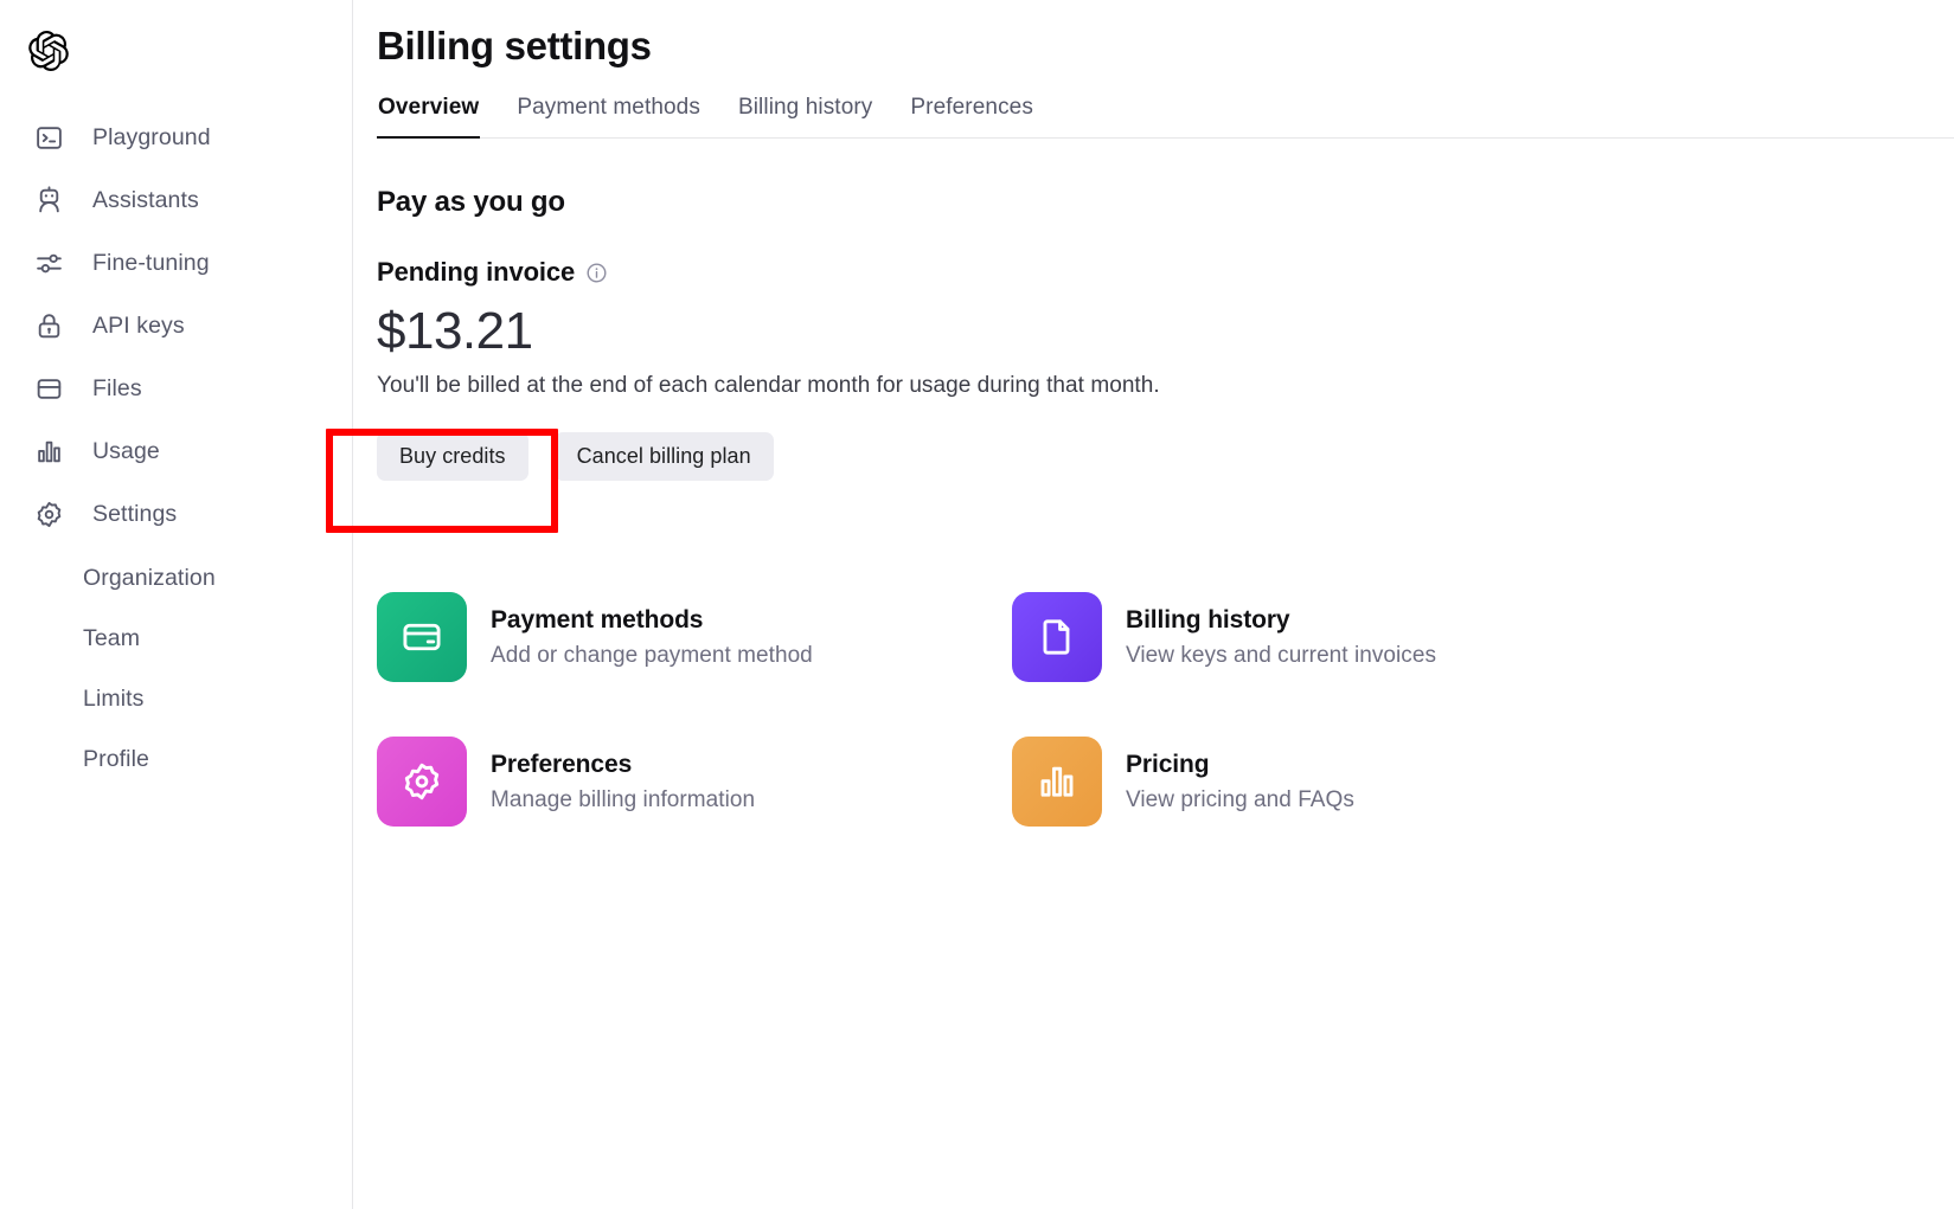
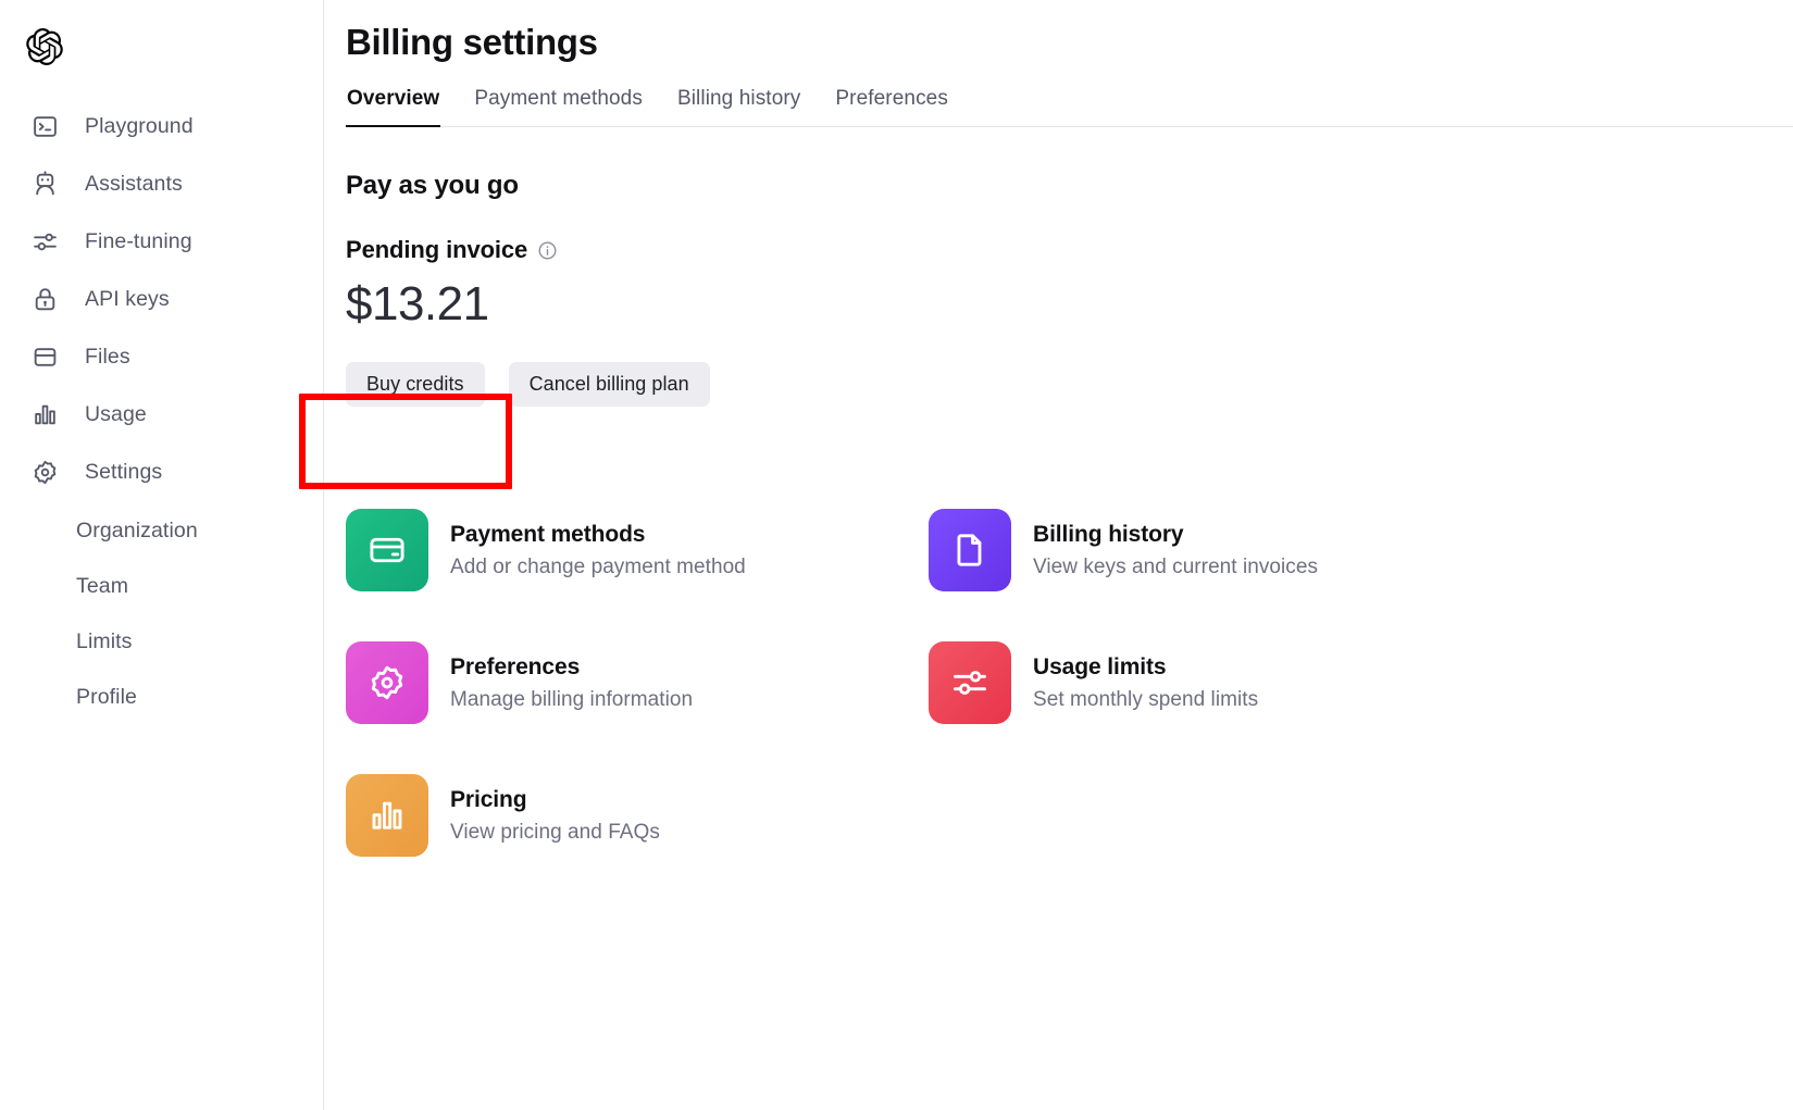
  Playground
  Assistants
  Fine-tuning
  API keys
  Files
  Usage
  Settings
  Organization
  Team
  Limits
  Profile
  Billing settings
  Overview
  Payment methods
  Billing history
  Preferences
  Pay as you go
  Pending invoice
  $13.21
- You'll be billed at the end of each calendar month for usage during that month.
  Buy credits
  Cancel billing plan
  Payment methods
  Add or change payment method
  Billing history
  View keys and current invoices
  Preferences
  Manage billing information
+ Usage limits
+ Set monthly spend limits
  Pricing
  View pricing and FAQs
